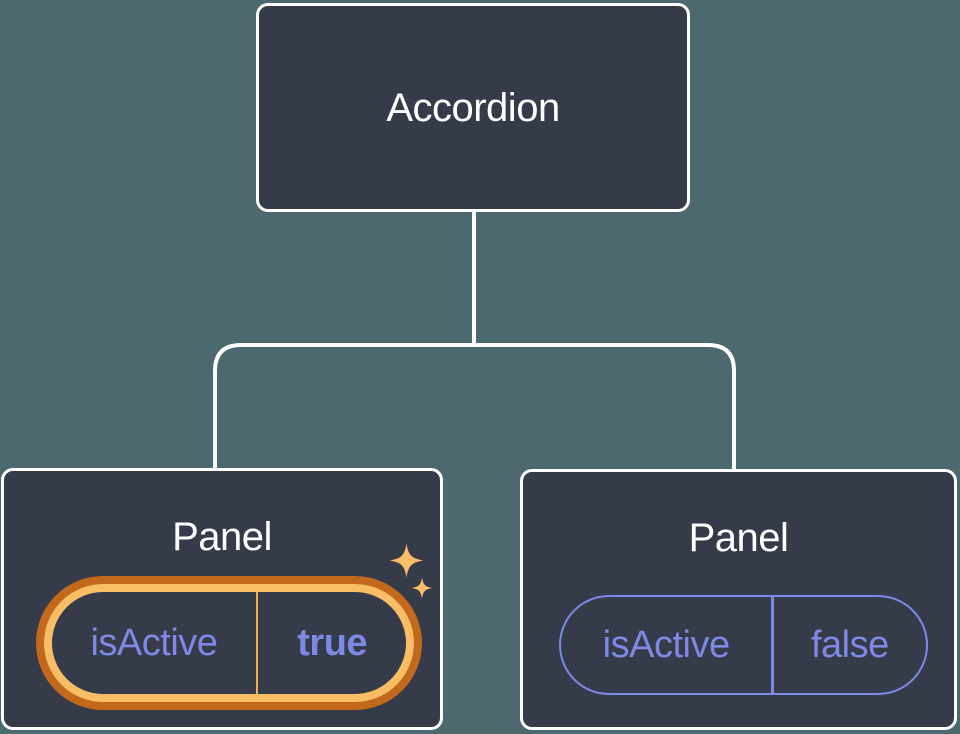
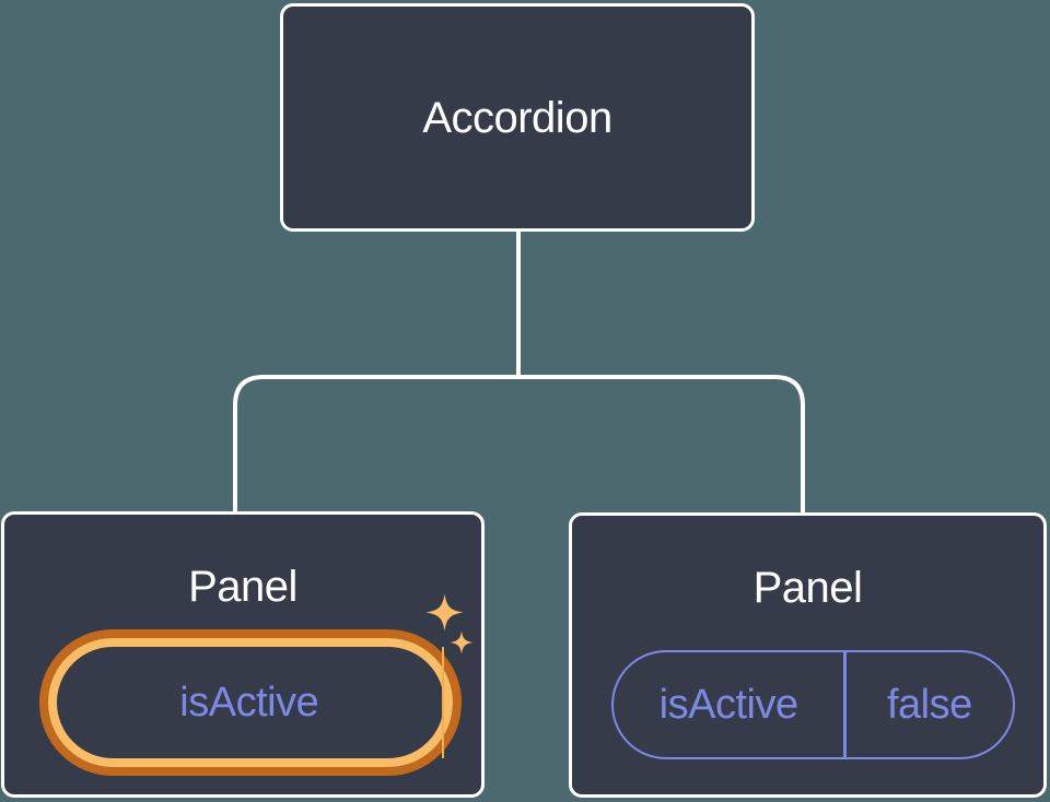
  Accordion
  Panel
  isActive
- true
  Panel
  isActive
  false
